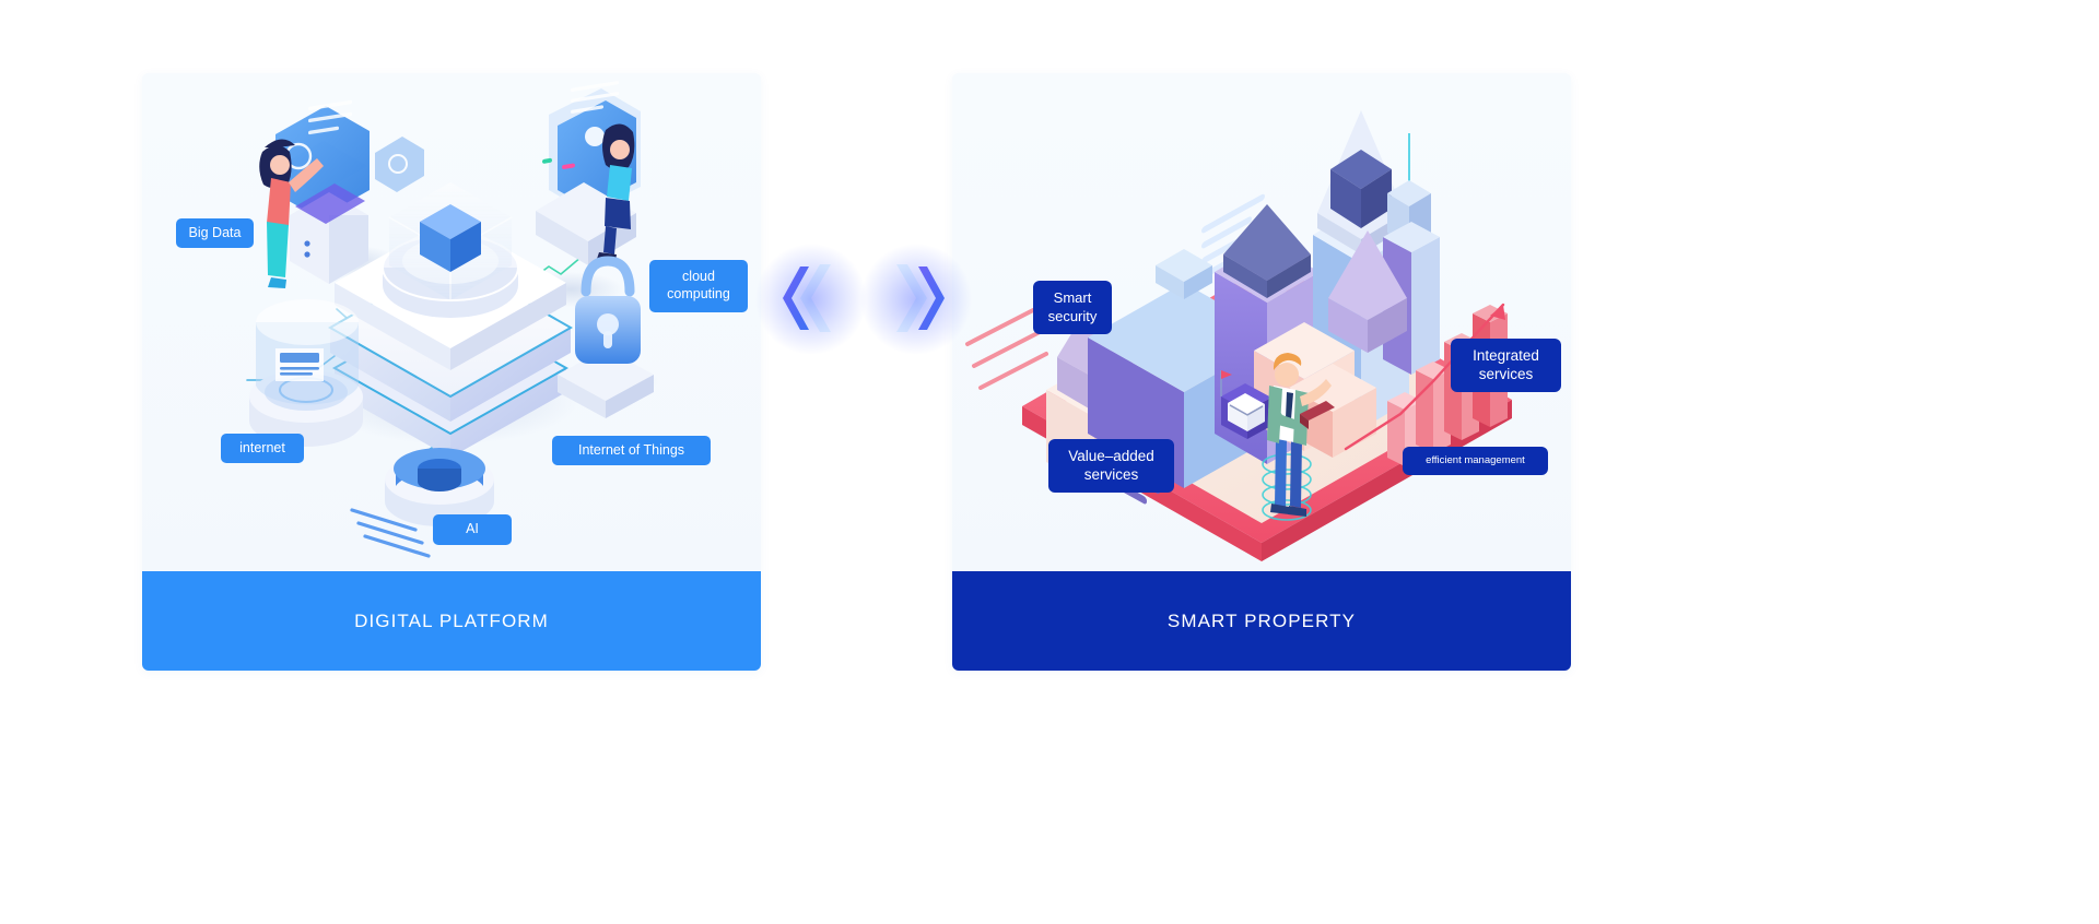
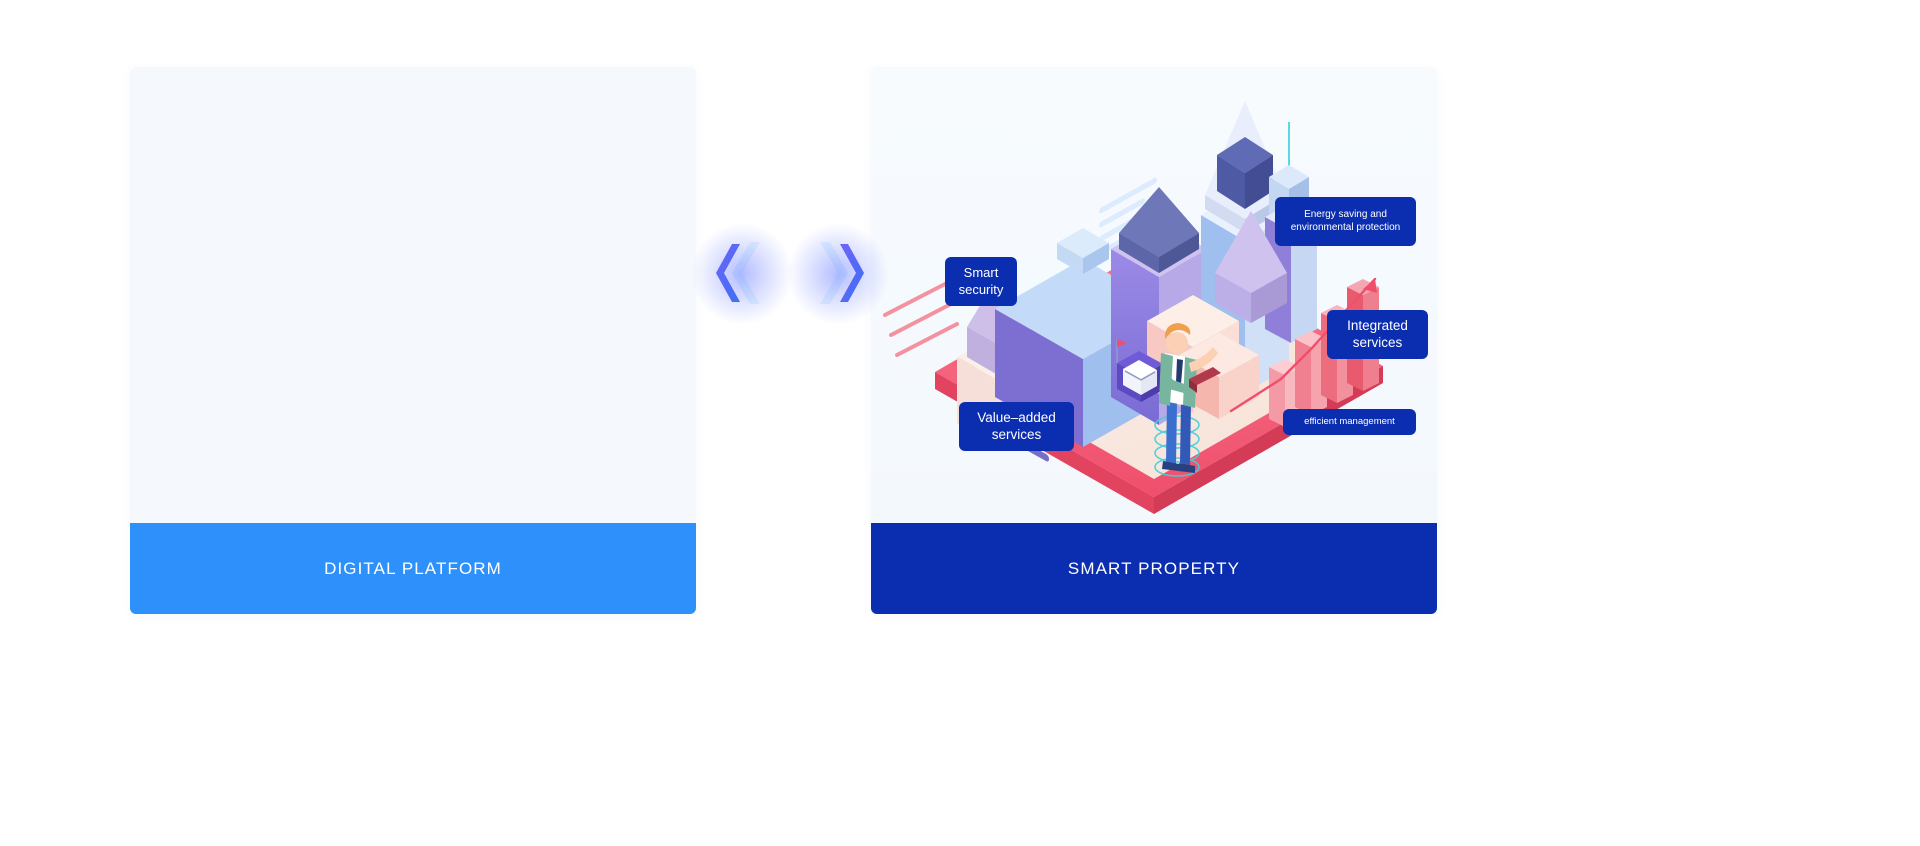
- Big Data
- cloud
- computing
- internet
- Internet of Things
- AI
  DIGITAL PLATFORM
+ Energy saving and
+ environmental protection
  Smart
  security
  Integrated
  services
  Value–added
  services
  efficient management
  SMART PROPERTY
